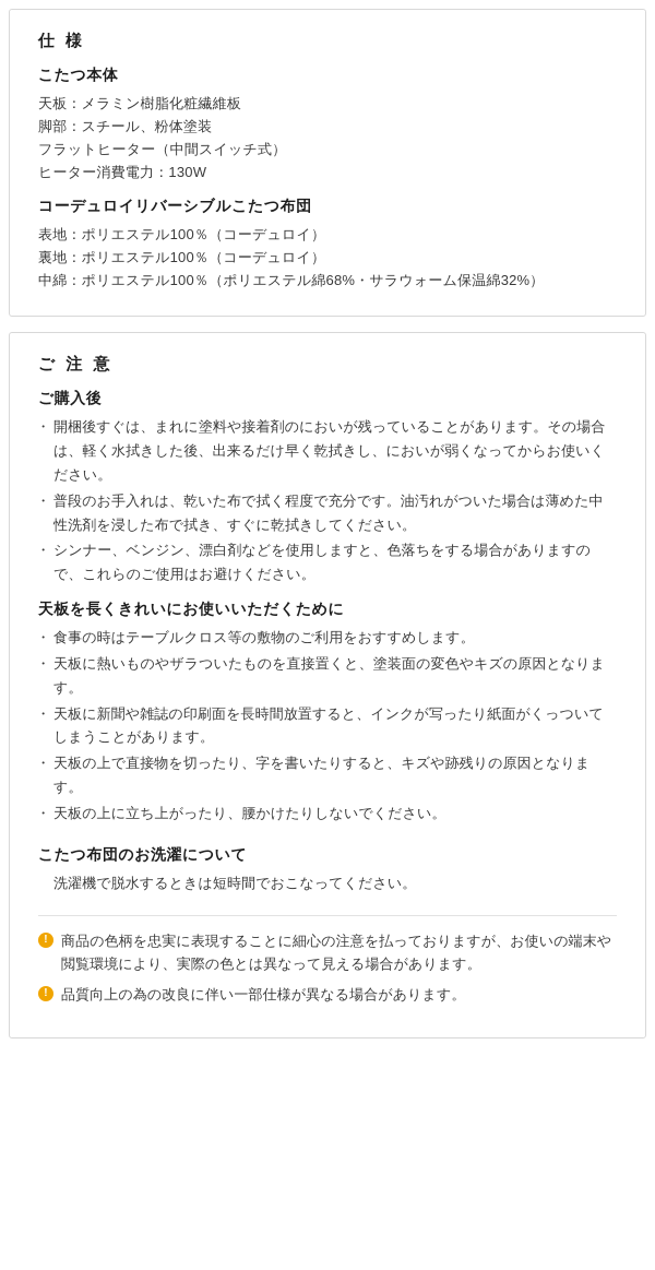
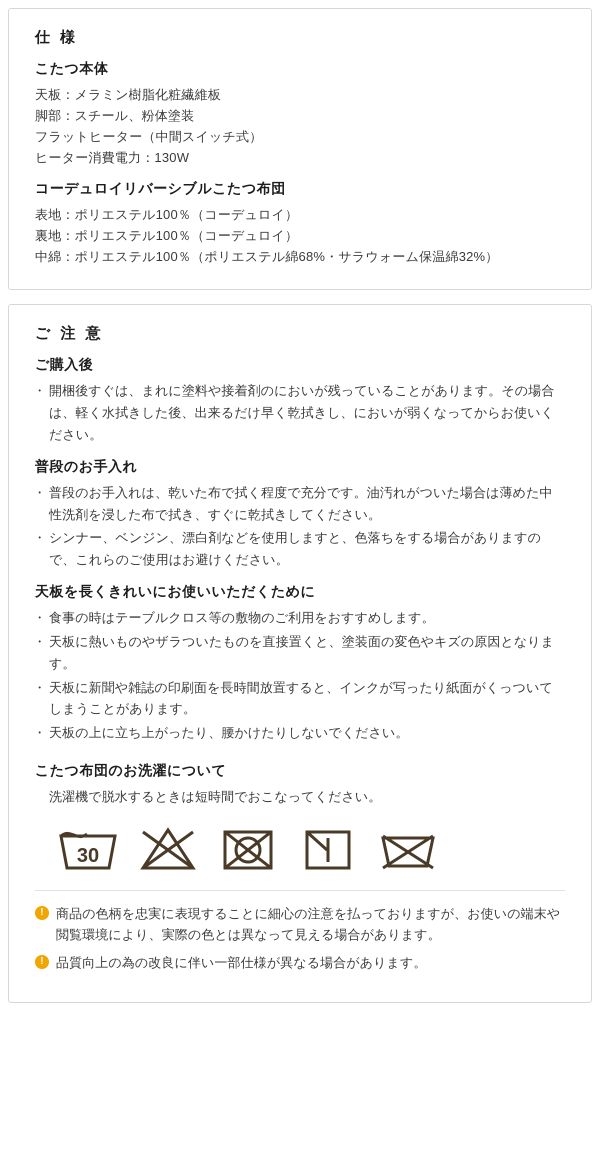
  仕 様
  こたつ本体
  天板：メラミン樹脂化粧繊維板
  脚部：スチール、粉体塗装
  フラットヒーター（中間スイッチ式）
  ヒーター消費電力：130W
  コーデュロイリバーシブルこたつ布団
  表地：ポリエステル100％（コーデュロイ）
  裏地：ポリエステル100％（コーデュロイ）
  中綿：ポリエステル100％（ポリエステル綿68%・サラウォーム保温綿32%）
  ご 注 意
  ご購入後
  開梱後すぐは、まれに塗料や接着剤のにおいが残っていることがあります。その場合は、軽く水拭きした後、出来るだけ早く乾拭きし、においが弱くなってからお使いください。
+ 普段のお手入れ
  普段のお手入れは、乾いた布で拭く程度で充分です。油汚れがついた場合は薄めた中性洗剤を浸した布で拭き、すぐに乾拭きしてください。
  シンナー、ベンジン、漂白剤などを使用しますと、色落ちをする場合がありますので、これらのご使用はお避けください。
  天板を長くきれいにお使いいただくために
  食事の時はテーブルクロス等の敷物のご利用をおすすめします。
  天板に熱いものやザラついたものを直接置くと、塗装面の変色やキズの原因となります。
  天板に新聞や雑誌の印刷面を長時間放置すると、インクが写ったり紙面がくっついてしまうことがあります。
- 天板の上で直接物を切ったり、字を書いたりすると、キズや跡残りの原因となります。
  天板の上に立ち上がったり、腰かけたりしないでください。
  こたつ布団のお洗濯について
  洗濯機で脱水するときは短時間でおこなってください。
+ 30
  !
  商品の色柄を忠実に表現することに細心の注意を払っておりますが、お使いの端末や閲覧環境により、実際の色とは異なって見える場合があります。
  !
  品質向上の為の改良に伴い一部仕様が異なる場合があります。
